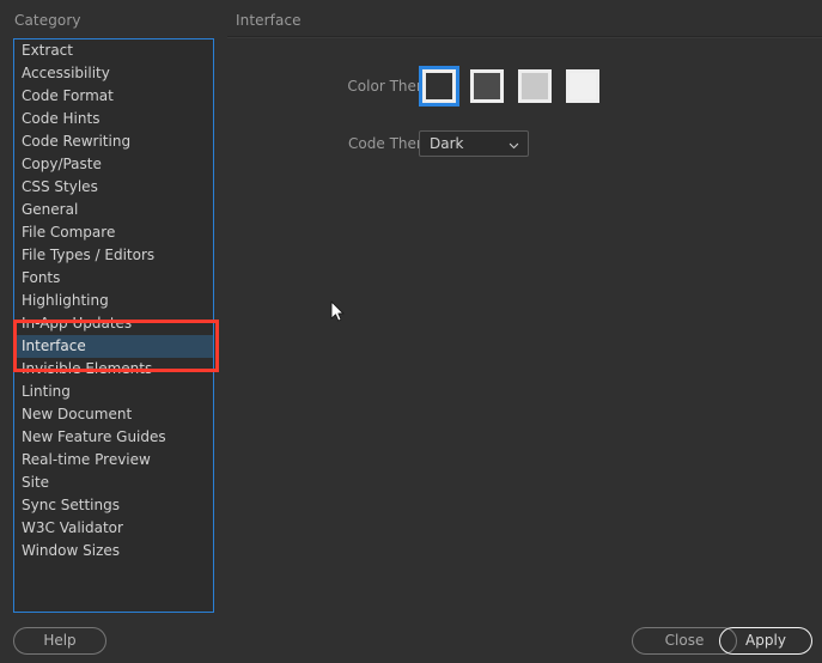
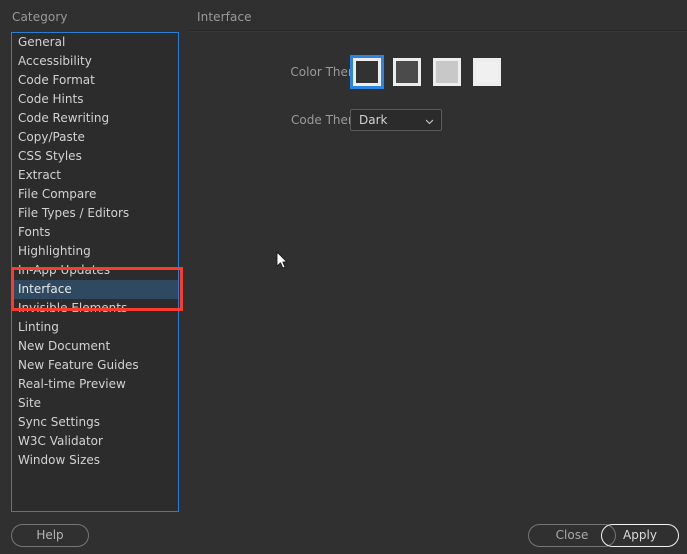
  Category
- Extract
+ General
  Accessibility
  Code Format
  Code Hints
  Code Rewriting
  Copy/Paste
  CSS Styles
- General
+ Extract
  File Compare
  File Types / Editors
  Fonts
  Highlighting
  In-App Updates
  Interface
  Invisible Elements
  Linting
  New Document
  New Feature Guides
  Real-time Preview
  Site
  Sync Settings
  W3C Validator
  Window Sizes
  Interface
  Color The
  Code The
  Dark
  Help
  Close
  Apply
